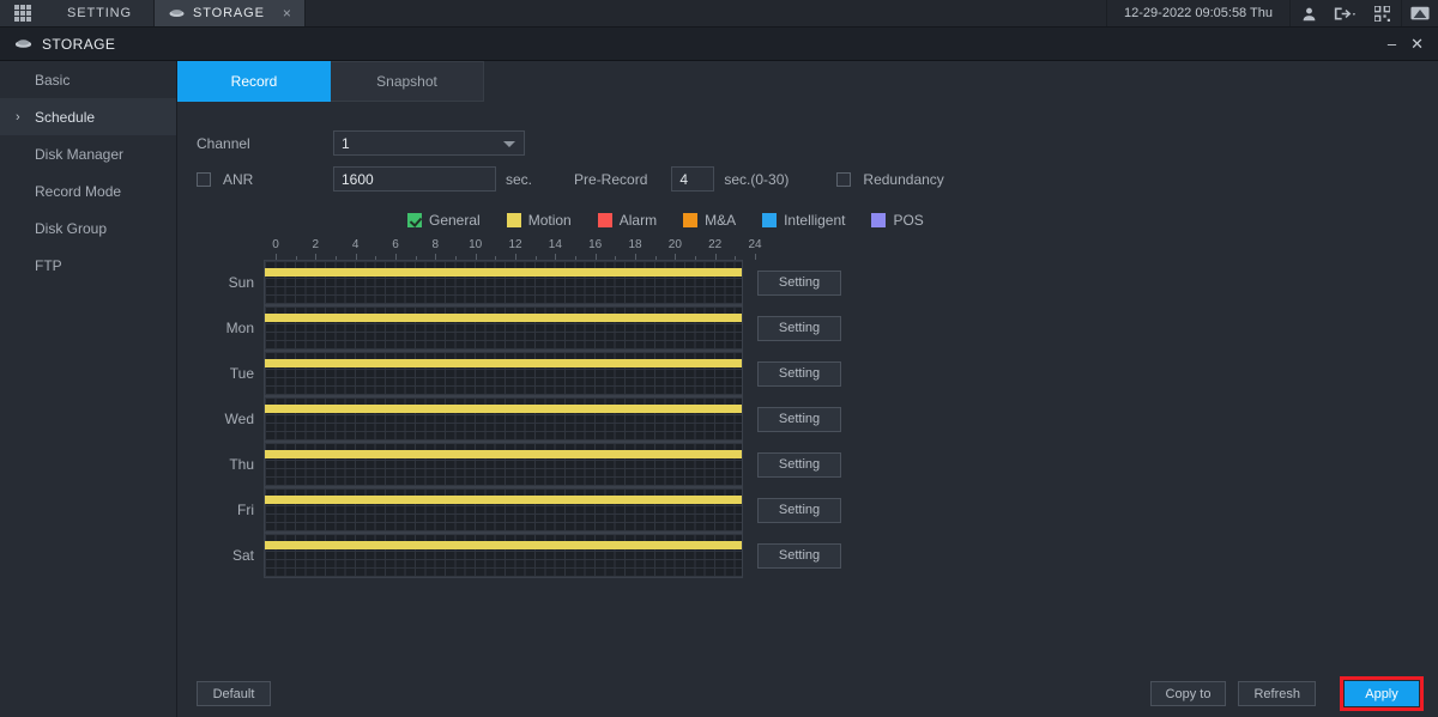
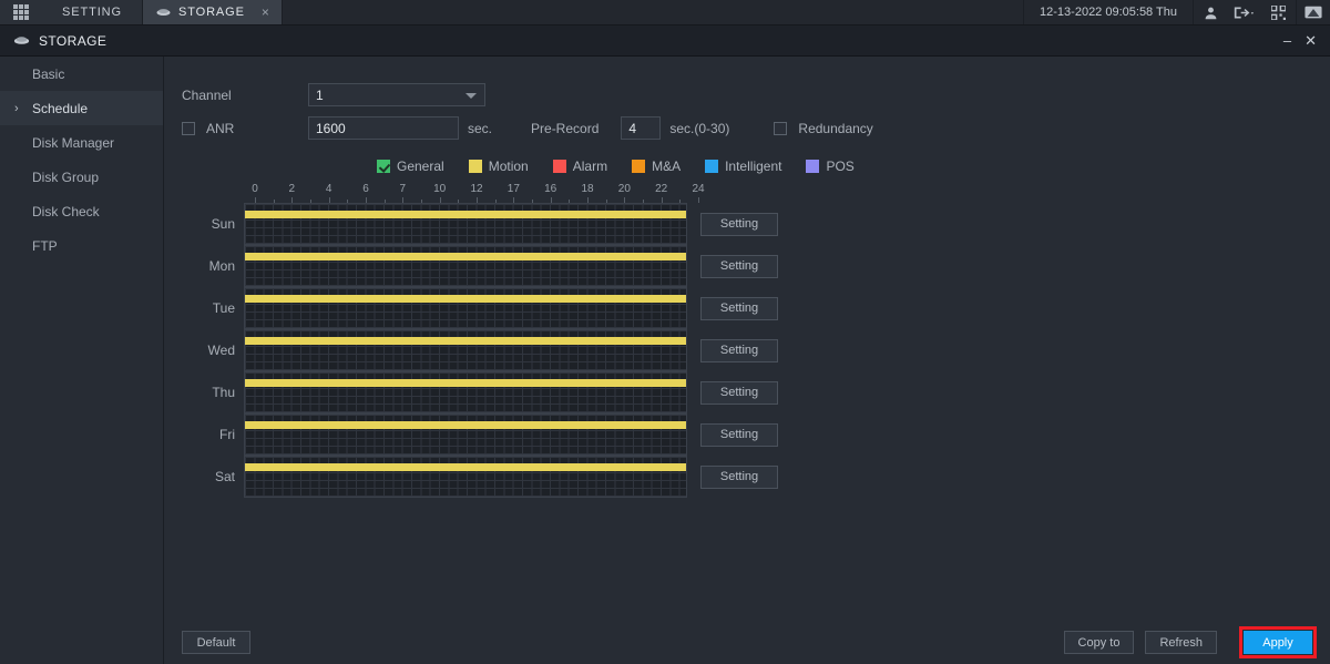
  SETTING
  STORAGE
  ×
- 12-29-2022 09:05:58 Thu
+ 12-13-2022 09:05:58 Thu
  STORAGE
  –
  ✕
  Basic
  ›
  Schedule
  Disk Manager
- Record Mode
  Disk Group
+ Disk Check
  FTP
- Record
- Snapshot
  Channel
  1
  ANR
  1600
  sec.
  Pre-Record
  4
  sec.(0-30)
  Redundancy
  General
  Motion
  Alarm
  M&A
  Intelligent
  POS
  0
  2
  4
  6
- 8
+ 7
  10
  12
- 14
+ 17
  16
  18
  20
  22
  24
  Sun
  Setting
  Mon
  Setting
  Tue
  Setting
  Wed
  Setting
  Thu
  Setting
  Fri
  Setting
  Sat
  Setting
  Default
  Copy to
  Refresh
  Apply
